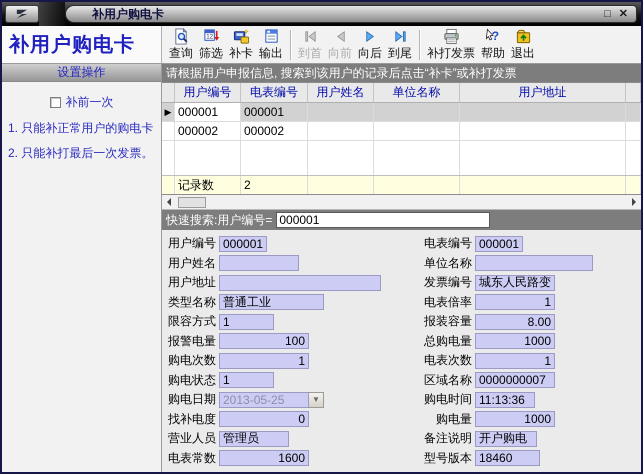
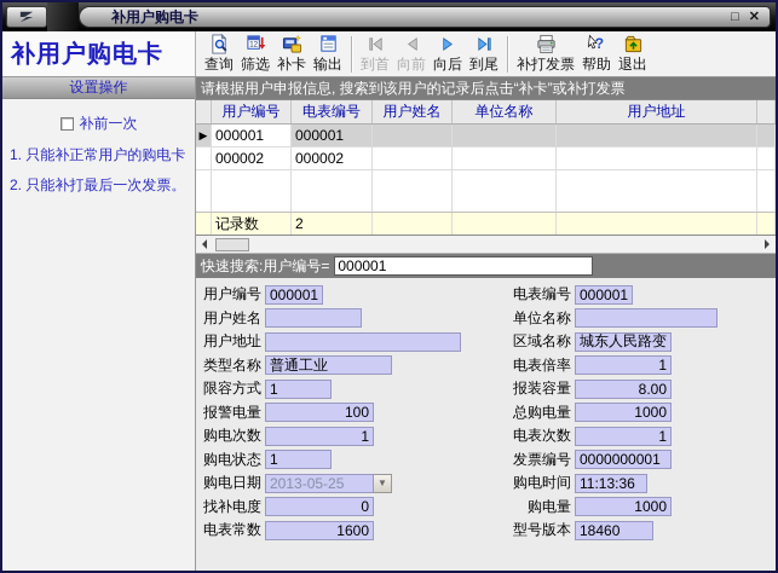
  补用户购电卡
  □
  ✕
  补用户购电卡
  查询
  筛选
  补卡
  输出
  到首
  向前
  向后
  到尾
  补打发票
  ?
  帮助
  退出
  设置操作
  补前一次
  1. 只能补正常用户的购电卡
  2. 只能补打最后一次发票。
  请根据用户申报信息, 搜索到该用户的记录后点击“补卡”或补打发票
  用户编号
  电表编号
  用户姓名
  单位名称
  用户地址
  ▶
  000001
  000001
  000002
  000002
  记录数
  2
  快速搜索:用户编号=
  000001
  用户编号
  000001
  电表编号
  000001
  用户姓名
  单位名称
  用户地址
- 发票编号
+ 区域名称
  城东人民路变
  类型名称
  普通工业
  电表倍率
  1
  限容方式
  1
  报装容量
  8.00
  报警电量
  100
  总购电量
  1000
  购电次数
  1
  电表次数
  1
  购电状态
  1
- 区域名称
+ 发票编号
- 0000000007
+ 0000000001
  购电日期
  2013-05-25
  ▼
  购电时间
  11:13:36
  找补电度
  0
  购电量
  1000
- 营业人员
- 管理员
- 备注说明
- 开户购电
  电表常数
  1600
  型号版本
  18460
